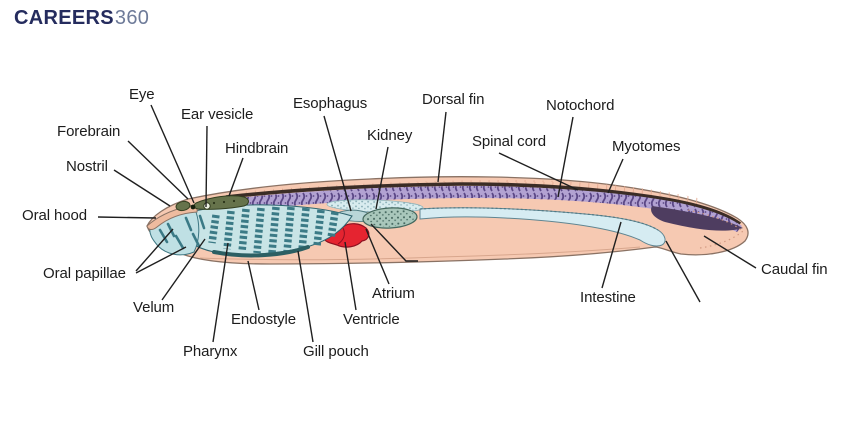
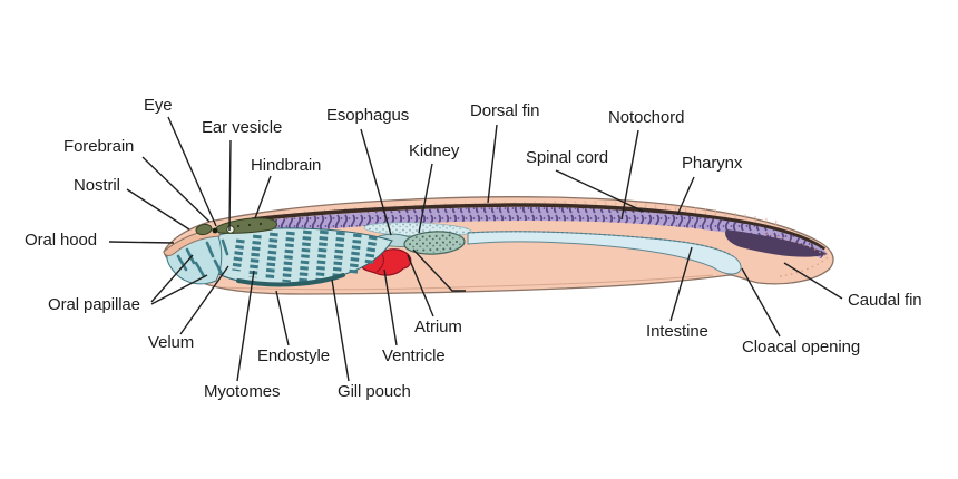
- CAREERS360
  Eye
  Ear vesicle
  Forebrain
  Hindbrain
  Nostril
  Oral hood
  Oral papillae
  Velum
- Pharynx
+ Myotomes
  Endostyle
  Gill pouch
  Ventricle
  Atrium
  Esophagus
  Kidney
  Dorsal fin
  Spinal cord
  Notochord
- Myotomes
+ Pharynx
  Intestine
+ Cloacal opening
  Caudal fin
